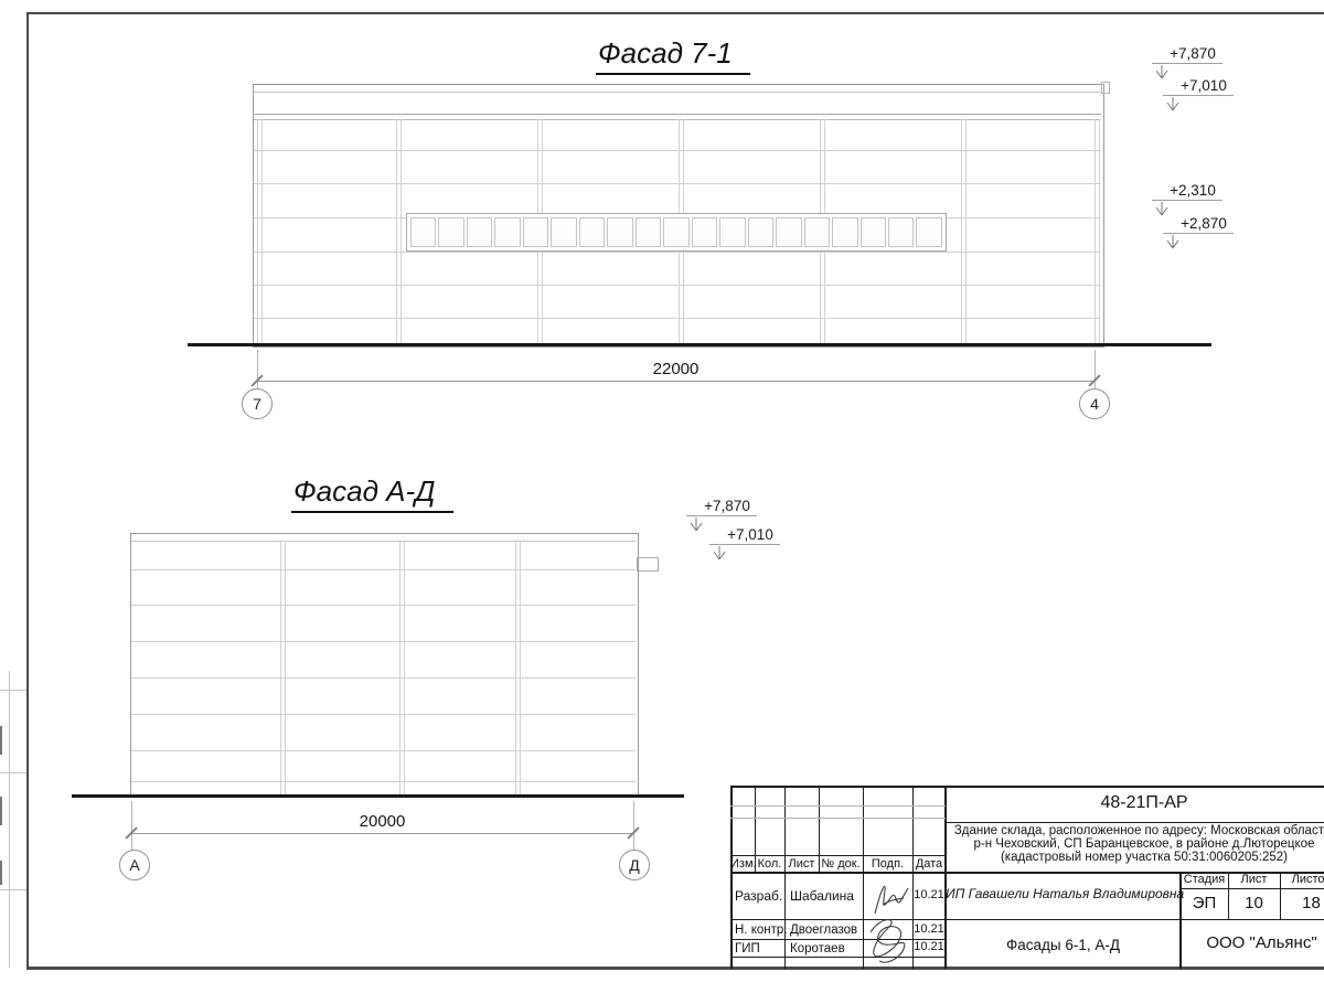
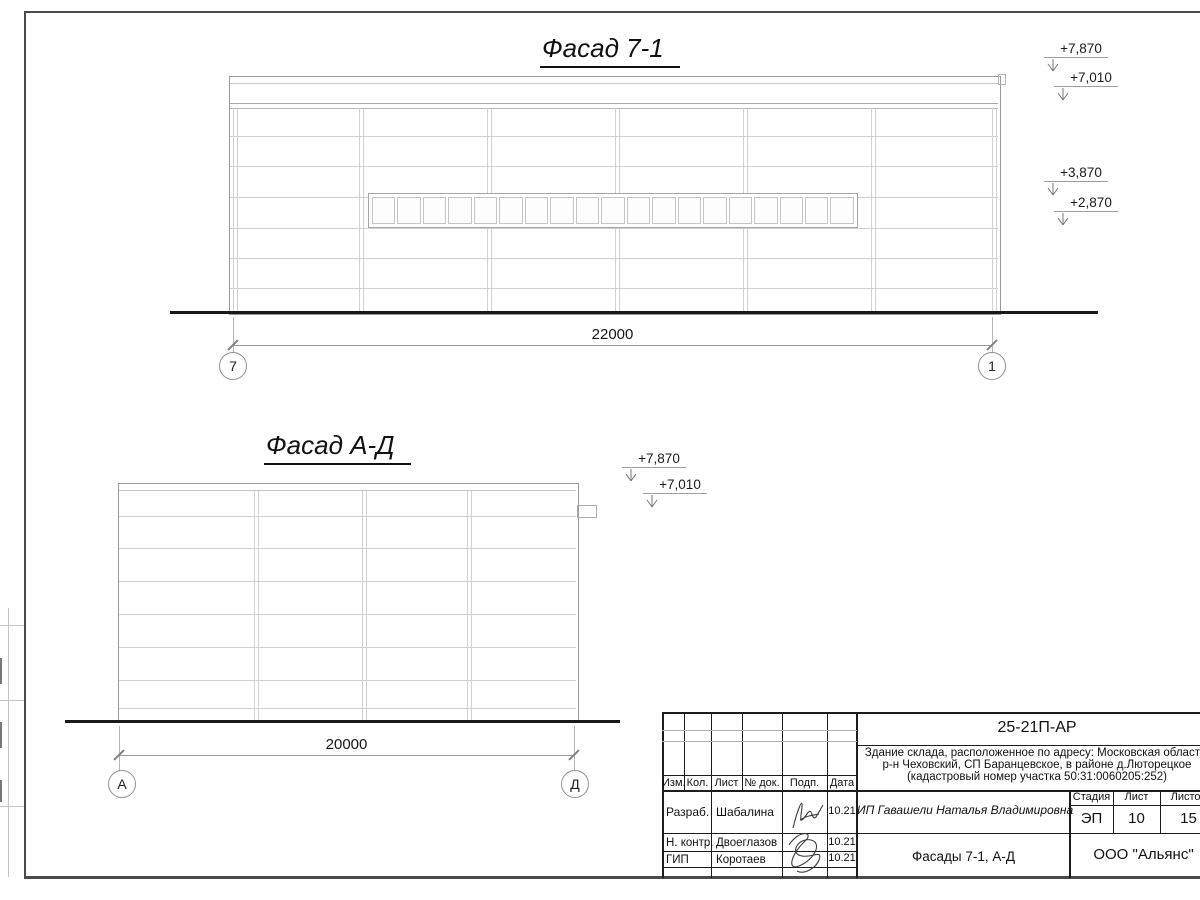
  Фасад 7-1
  22000
  7
- 4
+ 1
  +7,870
  +7,010
- +2,310
+ +3,870
  +2,870
  Фасад А-Д
  20000
  А
  Д
  +7,870
  +7,010
- 48-21П-АР
+ 25-21П-АР
  Здание склада, расположенное по адресу: Московская област
  р-н Чеховский, СП Баранцевское, в районе д.Люторецкое
  (кадастровый номер участка 50:31:0060205:252)
  Изм
  Кол.
  Лист
  № док.
  Подп.
  Дата
  Разраб.
  Шабалина
  10.21
  Н. контр.
  Двоеглазов
  10.21
  ГИП
  Коротаев
  10.21
  ИП Гавашели Наталья Владимировна
- Фасады 6-1, А-Д
+ Фасады 7-1, А-Д
  Стадия
  Лист
  Листо
  ЭП
  10
- 18
+ 15
  ООО "Альянс"
